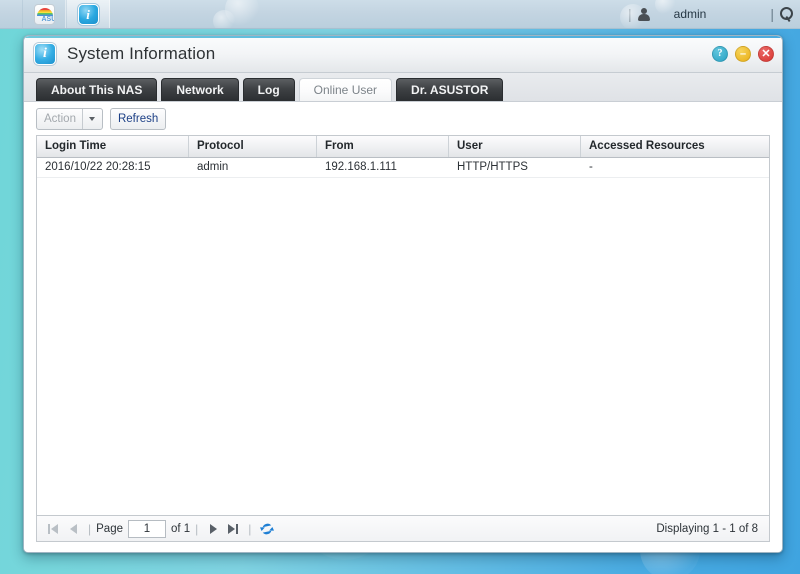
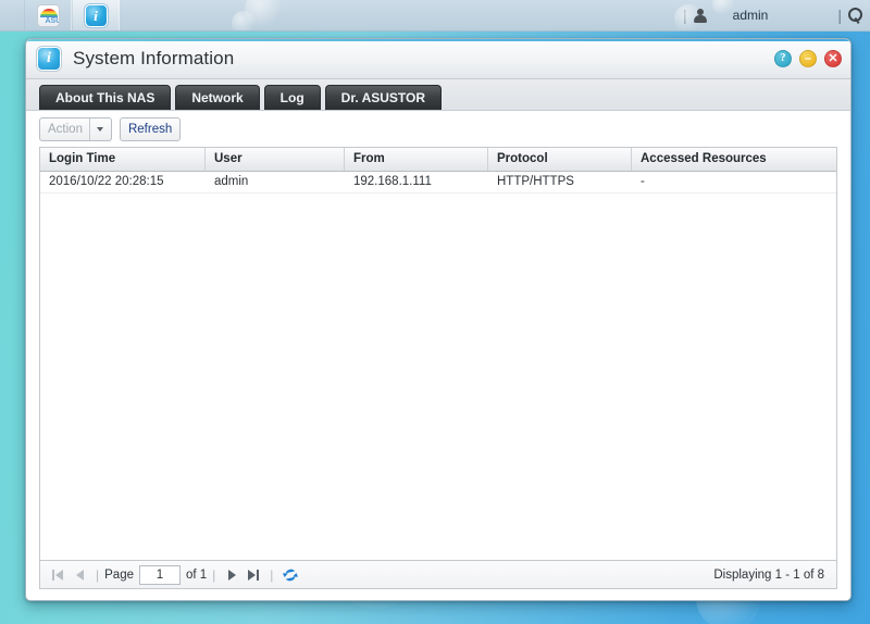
  i
  admin
  |
  i
  System Information
  ?
  –
  ✕
  About This NAS
  Network
  Log
- Online User
  Dr. ASUSTOR
  Action
  Refresh
  Login Time
- Protocol
+ User
  From
- User
+ Protocol
  Accessed Resources
  2016/10/22 20:28:15
  admin
  192.168.1.111
  HTTP/HTTPS
  -
  |
  Page
  1
  of 1
  |
  |
  Displaying 1 - 1 of 8
